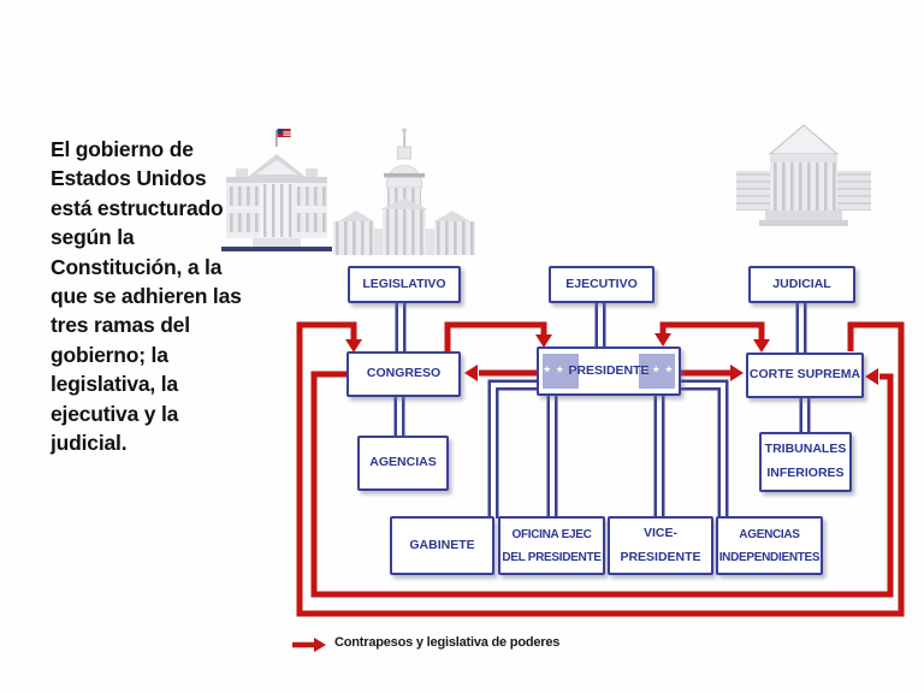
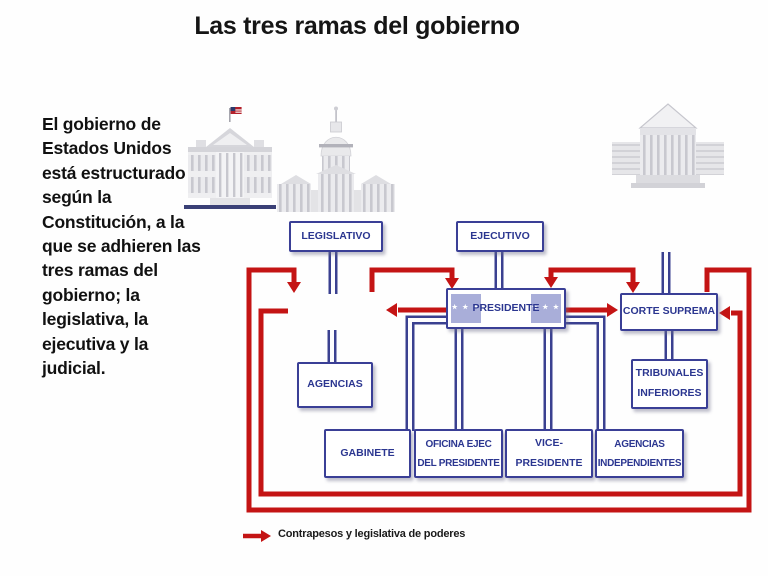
+ Las tres ramas del gobierno
  El gobierno de
  Estados Unidos
  está estructurado
  según la
  Constitución, a la
  que se adhieren las
  tres ramas del
  gobierno; la
  legislativa, la
  ejecutiva y la
  judicial.
  LEGISLATIVO
  EJECUTIVO
- JUDICIAL
- CONGRESO
  PRESIDENTE
  CORTE SUPREMA
  AGENCIAS
  TRIBUNALES
  INFERIORES
  GABINETE
  OFICINA EJEC
  DEL PRESIDENTE
  VICE-
  PRESIDENTE
  AGENCIAS
  INDEPENDIENTES
  Contrapesos y legislativa de poderes
